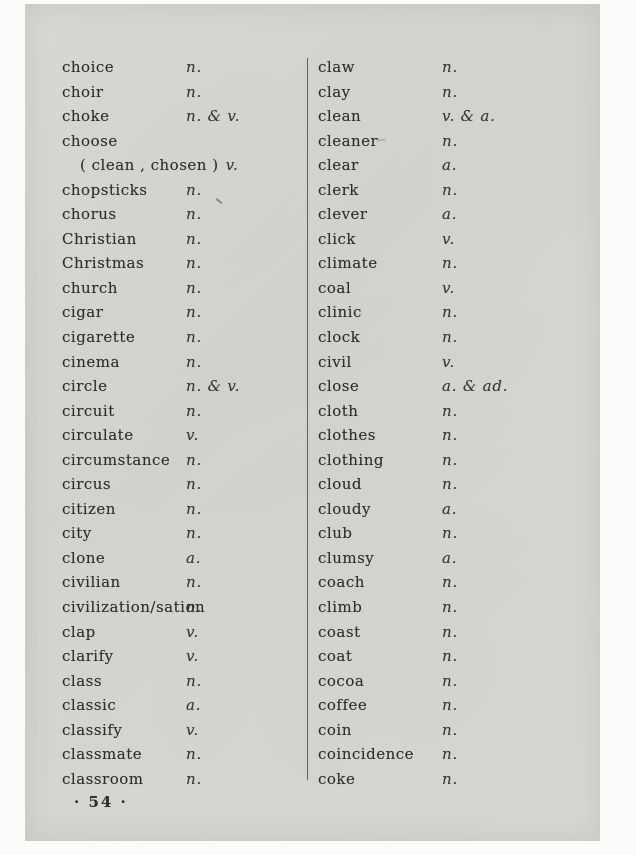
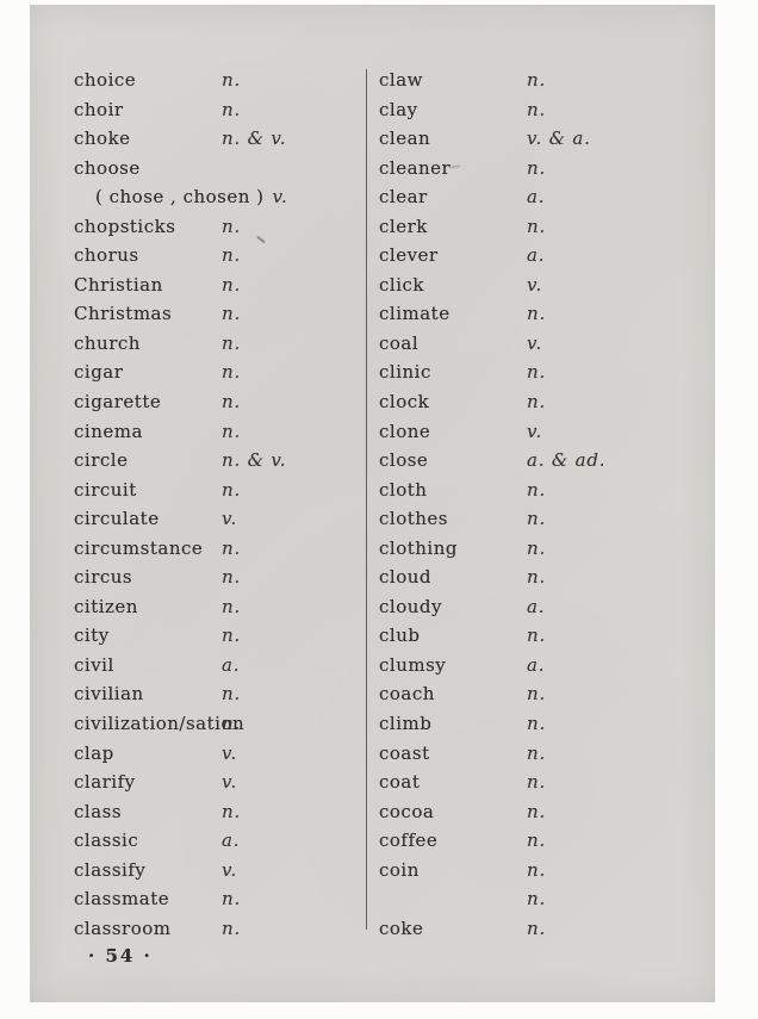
  choice
  n.
  choir
  n.
  choke
  n. & v.
  choose
- ( clean , chosen ) v.
+ ( chose , chosen ) v.
  chopsticks
  n.
  chorus
  n.
  Christian
  n.
  Christmas
  n.
  church
  n.
  cigar
  n.
  cigarette
  n.
  cinema
  n.
  circle
  n. & v.
  circuit
  n.
  circulate
  v.
  circumstance
  n.
  circus
  n.
  citizen
  n.
  city
  n.
- clone
+ civil
  a.
  civilian
  n.
  civilization/sation
  n.
  clap
  v.
  clarify
  v.
  class
  n.
  classic
  a.
  classify
  v.
  classmate
  n.
  classroom
  n.
  claw
  n.
  clay
  n.
  clean
  v. & a.
  cleaner
  n.
  clear
  a.
  clerk
  n.
  clever
  a.
  click
  v.
  climate
  n.
  coal
  v.
  clinic
  n.
  clock
  n.
- civil
+ clone
  v.
  close
  a. & ad.
  cloth
  n.
  clothes
  n.
  clothing
  n.
  cloud
  n.
  cloudy
  a.
  club
  n.
  clumsy
  a.
  coach
  n.
  climb
  n.
  coast
  n.
  coat
  n.
  cocoa
  n.
  coffee
  n.
  coin
  n.
- coincidence
  n.
  coke
  n.
  · 54 ·
